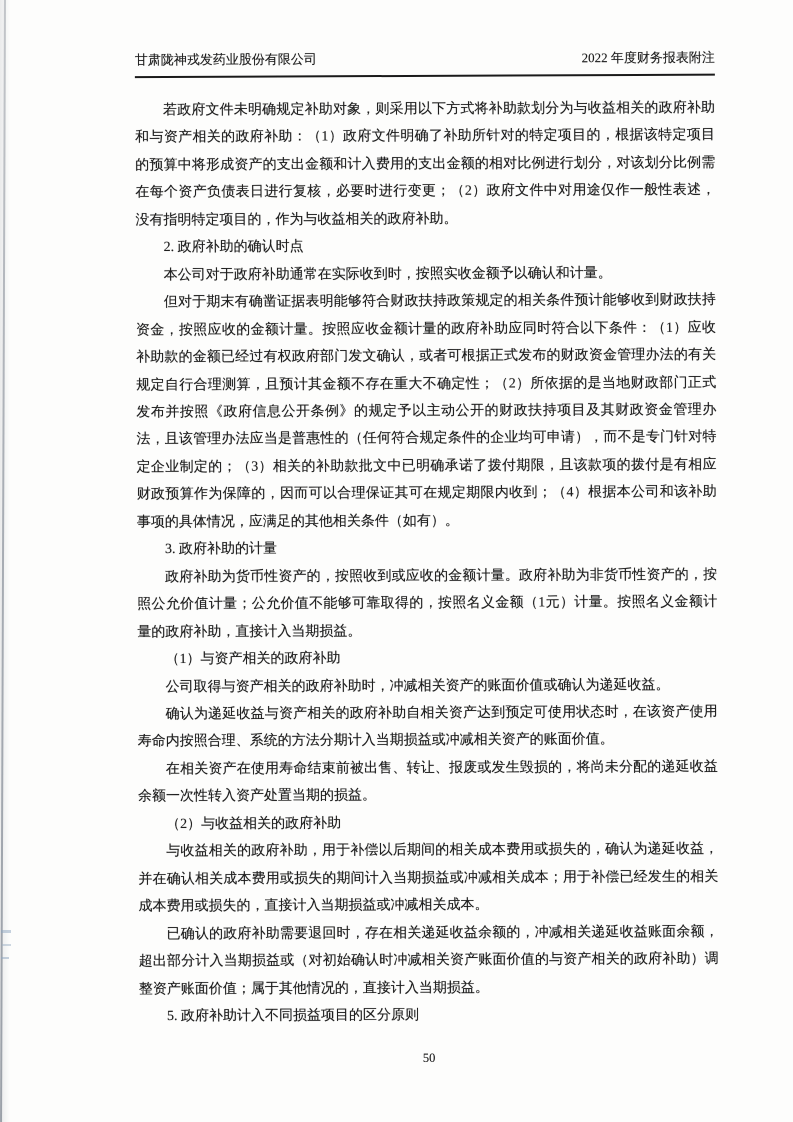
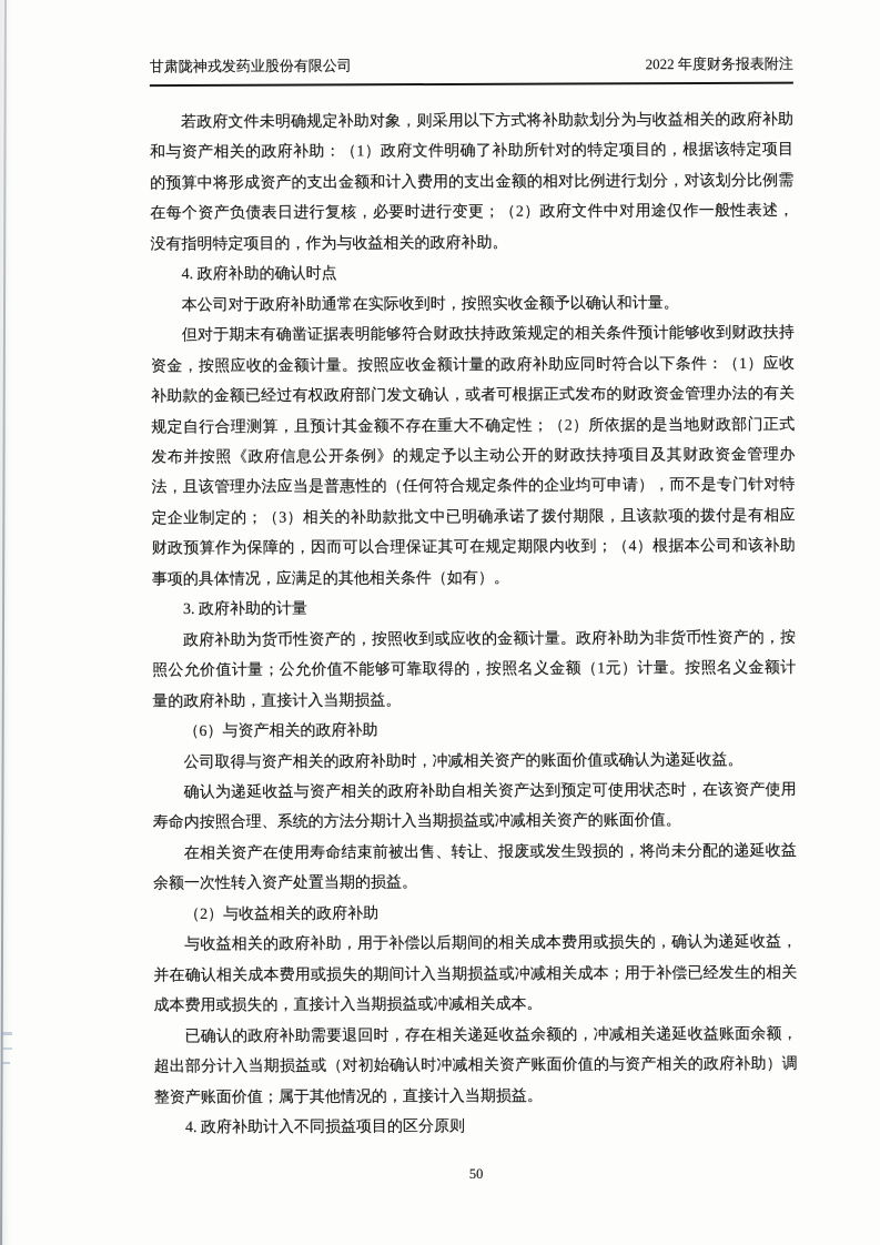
  甘肃陇神戎发药业股份有限公司
  2022 年度财务报表附注
  若政府文件未明确规定补助对象，则采用以下方式将补助款划分为与收益相关的政府补助和与资产相关的政府补助：（1）政府文件明确了补助所针对的特定项目的，根据该特定项目的预算中将形成资产的支出金额和计入费用的支出金额的相对比例进行划分，对该划分比例需在每个资产负债表日进行复核，必要时进行变更；（2）政府文件中对用途仅作一般性表述，没有指明特定项目的，作为与收益相关的政府补助。
- 2. 政府补助的确认时点
+ 4. 政府补助的确认时点
  本公司对于政府补助通常在实际收到时，按照实收金额予以确认和计量。
  但对于期末有确凿证据表明能够符合财政扶持政策规定的相关条件预计能够收到财政扶持资金，按照应收的金额计量。按照应收金额计量的政府补助应同时符合以下条件：（1）应收补助款的金额已经过有权政府部门发文确认，或者可根据正式发布的财政资金管理办法的有关规定自行合理测算，且预计其金额不存在重大不确定性；（2）所依据的是当地财政部门正式发布并按照《政府信息公开条例》的规定予以主动公开的财政扶持项目及其财政资金管理办法，且该管理办法应当是普惠性的（任何符合规定条件的企业均可申请），而不是专门针对特定企业制定的；（3）相关的补助款批文中已明确承诺了拨付期限，且该款项的拨付是有相应财政预算作为保障的，因而可以合理保证其可在规定期限内收到；（4）根据本公司和该补助事项的具体情况，应满足的其他相关条件（如有）。
  3. 政府补助的计量
  政府补助为货币性资产的，按照收到或应收的金额计量。政府补助为非货币性资产的，按照公允价值计量；公允价值不能够可靠取得的，按照名义金额（1元）计量。按照名义金额计量的政府补助，直接计入当期损益。
- （1）与资产相关的政府补助
+ （6）与资产相关的政府补助
  公司取得与资产相关的政府补助时，冲减相关资产的账面价值或确认为递延收益。
  确认为递延收益与资产相关的政府补助自相关资产达到预定可使用状态时，在该资产使用寿命内按照合理、系统的方法分期计入当期损益或冲减相关资产的账面价值。
  在相关资产在使用寿命结束前被出售、转让、报废或发生毁损的，将尚未分配的递延收益余额一次性转入资产处置当期的损益。
  （2）与收益相关的政府补助
  与收益相关的政府补助，用于补偿以后期间的相关成本费用或损失的，确认为递延收益，并在确认相关成本费用或损失的期间计入当期损益或冲减相关成本；用于补偿已经发生的相关成本费用或损失的，直接计入当期损益或冲减相关成本。
  已确认的政府补助需要退回时，存在相关递延收益余额的，冲减相关递延收益账面余额，超出部分计入当期损益或（对初始确认时冲减相关资产账面价值的与资产相关的政府补助）调整资产账面价值；属于其他情况的，直接计入当期损益。
- 5. 政府补助计入不同损益项目的区分原则
+ 4. 政府补助计入不同损益项目的区分原则
  50
